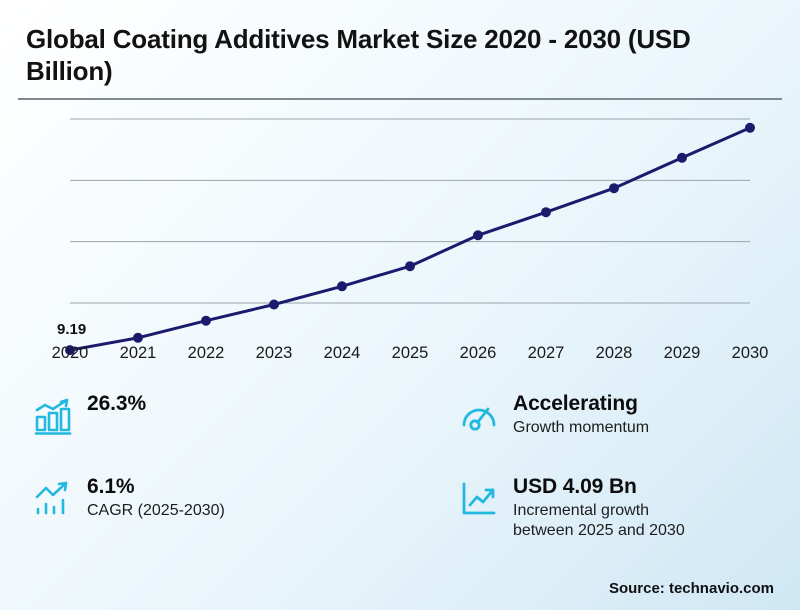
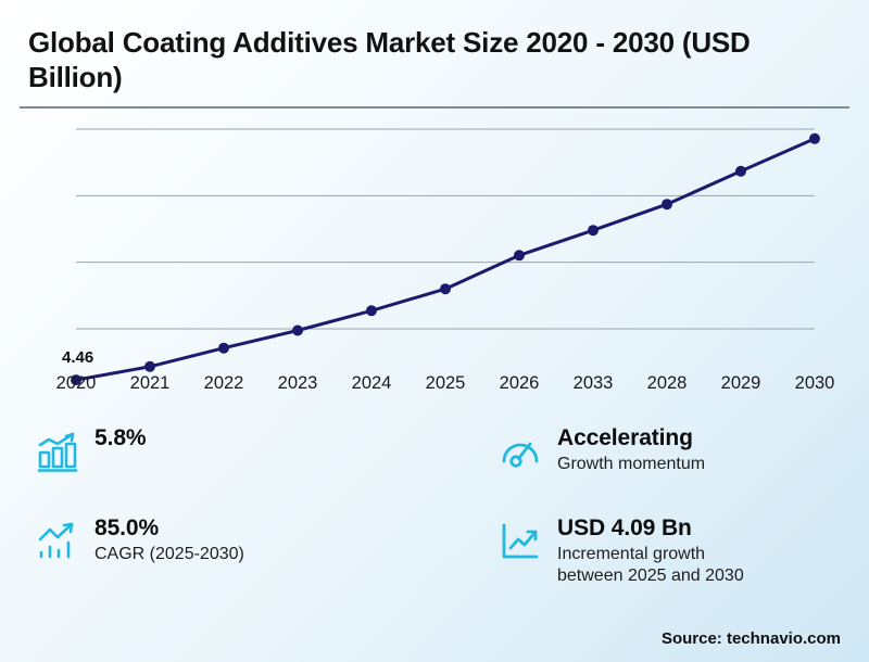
  Global Coating Additives Market Size 2020 - 2030 (USD Billion)
- 9.19
+ 4.46
  2020
  2021
  2022
  2023
  2024
  2025
  2026
- 2027
+ 2033
  2028
  2029
  2030
- 26.3%
+ 5.8%
- 6.1%
+ 85.0%
  CAGR (2025-2030)
  Accelerating
  Growth momentum
  USD 4.09 Bn
  Incremental growth
  between 2025 and 2030
  Source: technavio.com
